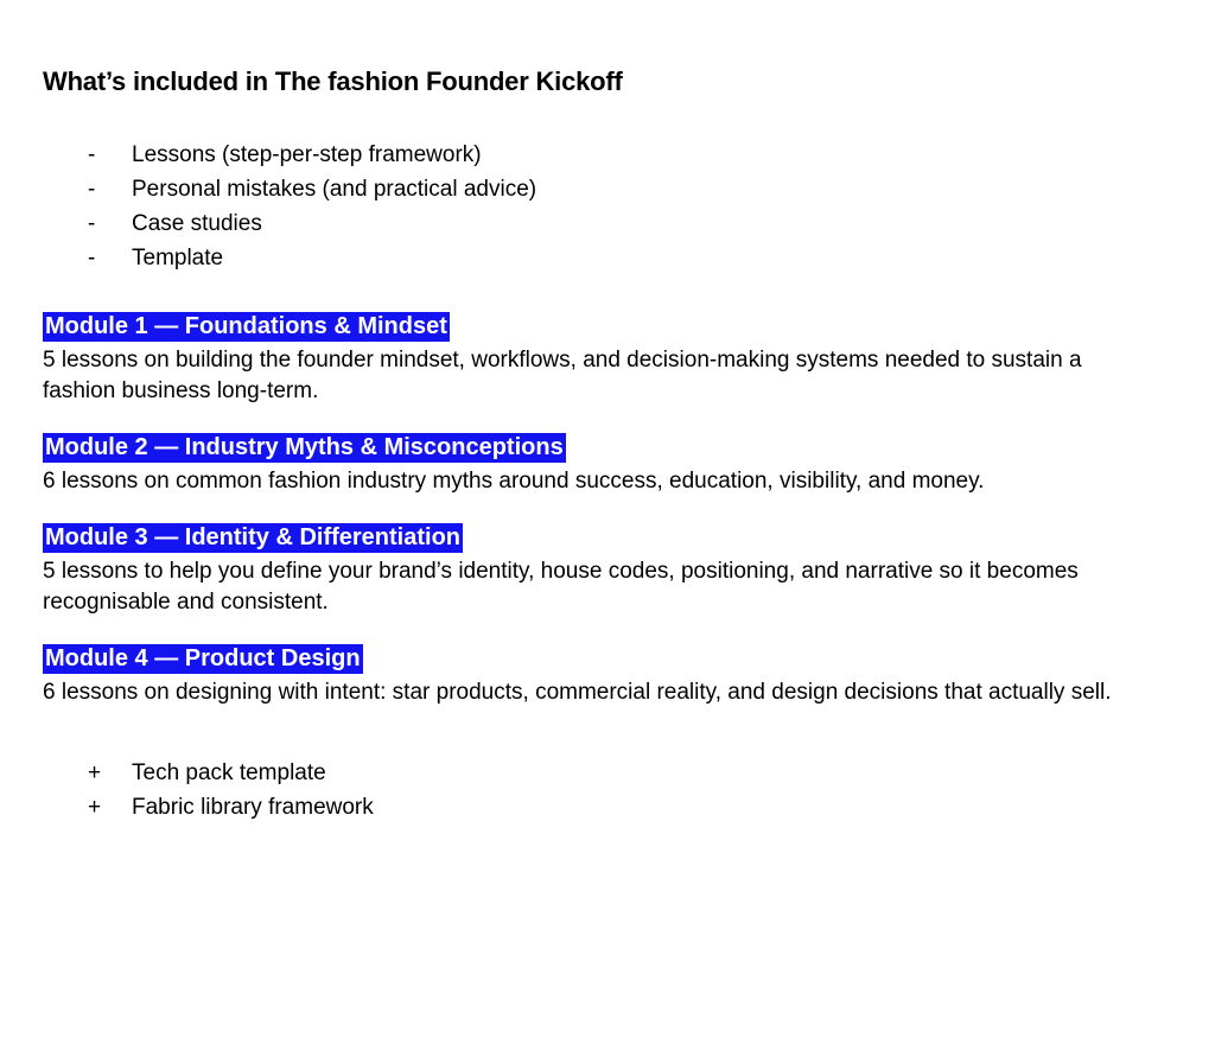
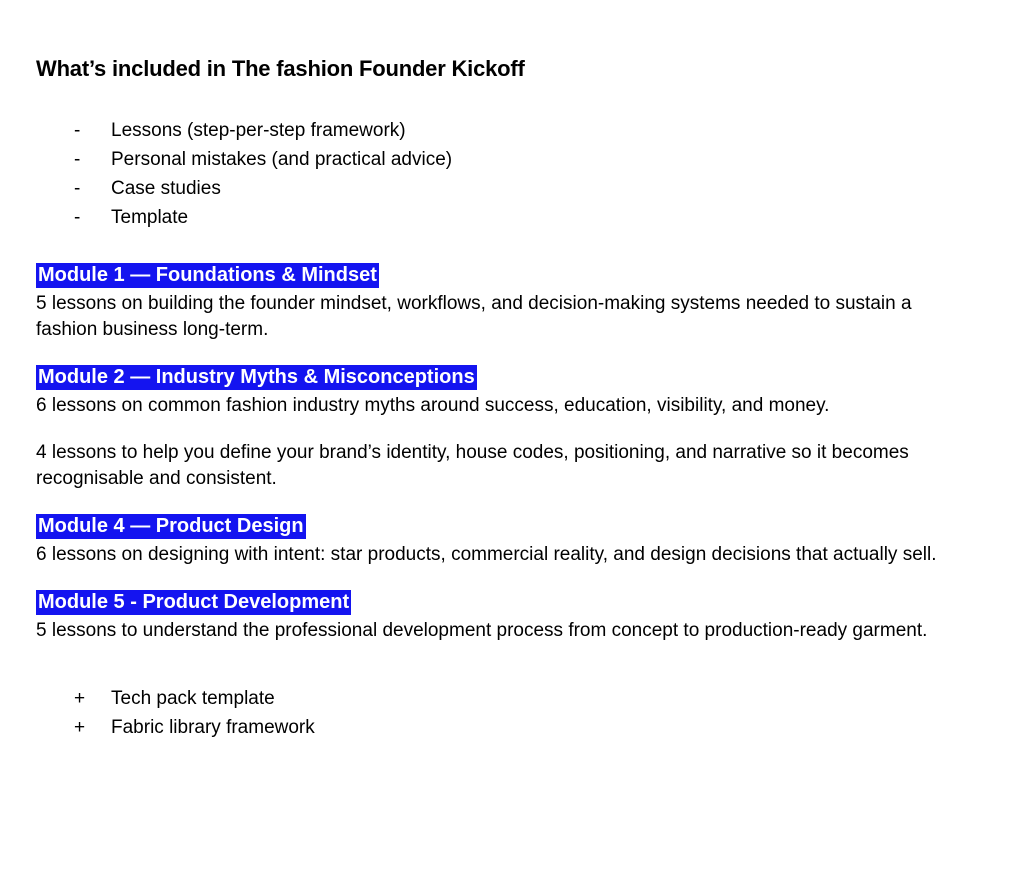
  What’s included in The fashion Founder Kickoff
  -
  Lessons (step-per-step framework)
  -
  Personal mistakes (and practical advice)
  -
  Case studies
  -
  Template
  Module 1 — Foundations & Mindset
  5 lessons on building the founder mindset, workflows, and decision-making systems needed to sustain a fashion business long-term.
  Module 2 — Industry Myths & Misconceptions
  6 lessons on common fashion industry myths around success, education, visibility, and money.
- Module 3 — Identity & Differentiation
- 5 lessons to help you define your brand’s identity, house codes, positioning, and narrative so it becomes recognisable and consistent.
+ 4 lessons to help you define your brand’s identity, house codes, positioning, and narrative so it becomes recognisable and consistent.
  Module 4 — Product Design
  6 lessons on designing with intent: star products, commercial reality, and design decisions that actually sell.
+ Module 5 - Product Development
+ 5 lessons to understand the professional development process from concept to production-ready garment.
  +
  Tech pack template
  +
  Fabric library framework
